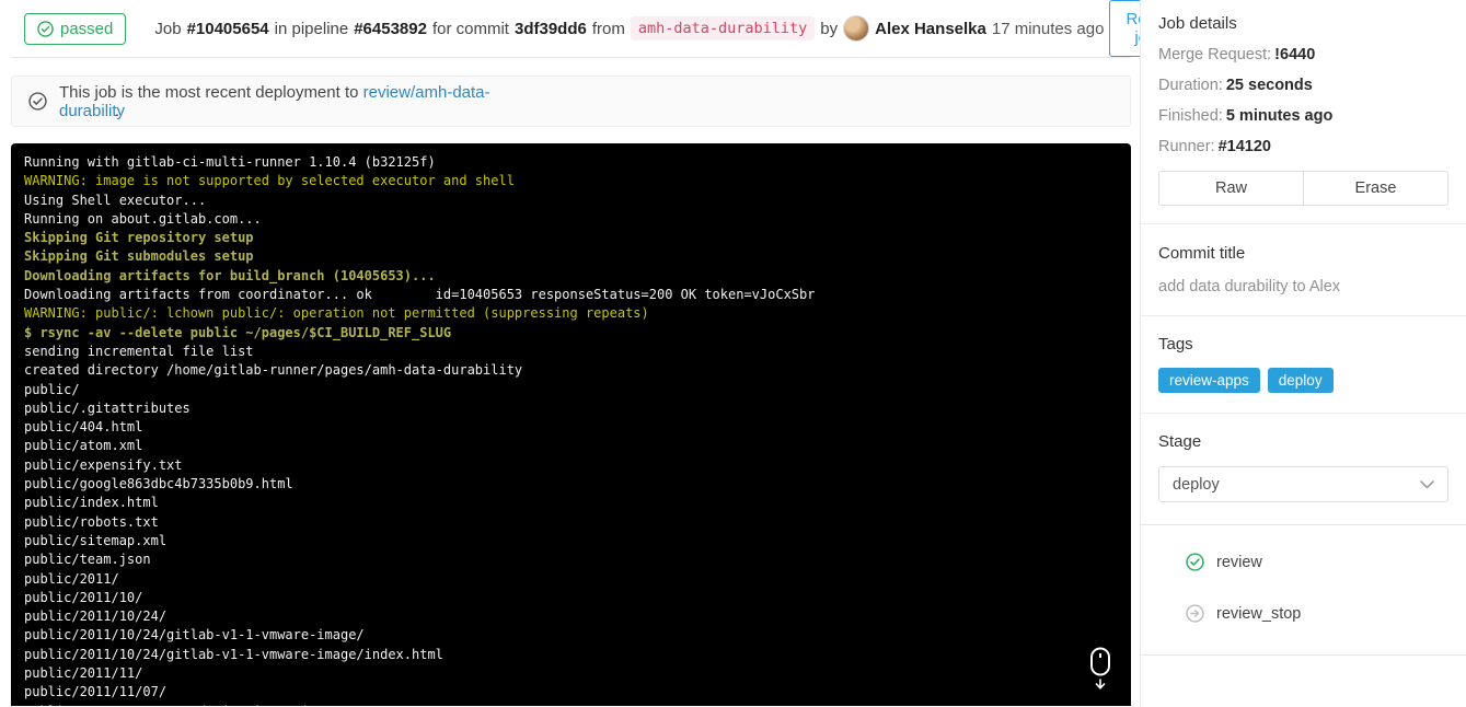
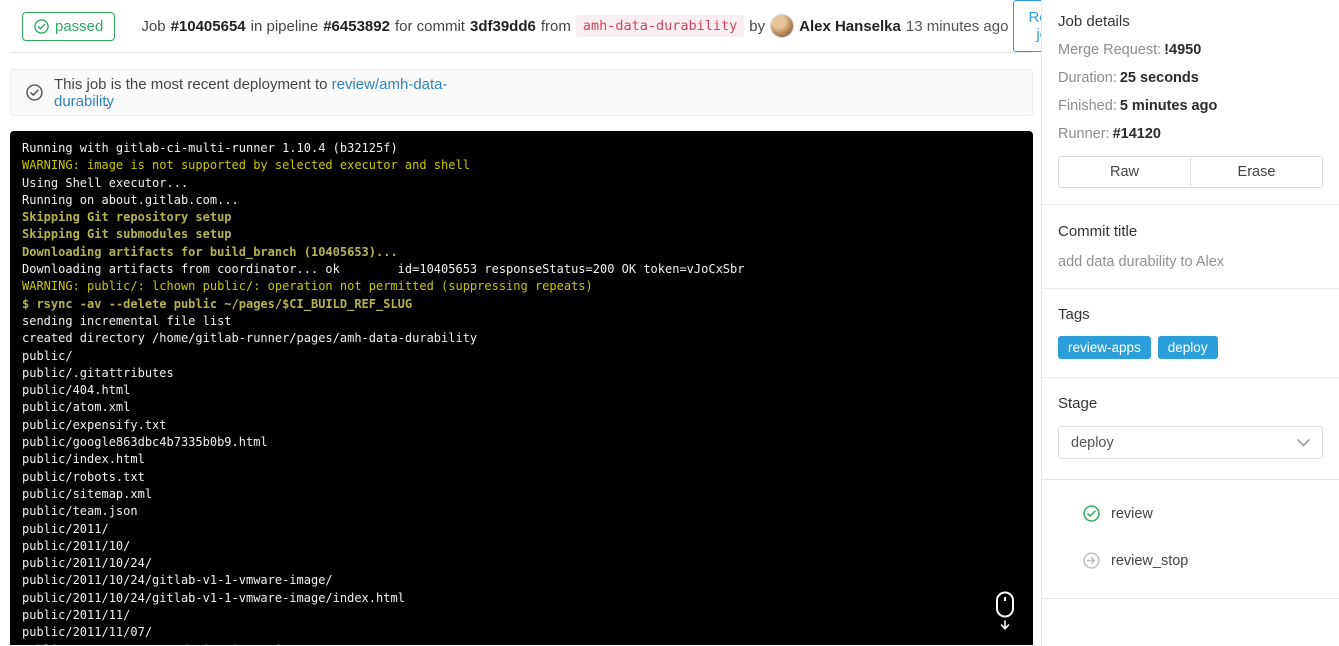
  passed
  Job
  #10405654
  in pipeline
  #6453892
  for commit
  3df39dd6
  from
  amh-data-durability
  by
  Alex Hanselka
- 17 minutes ago
+ 13 minutes ago
  This job is the most recent deployment to review/amh-data-durability.
  Running with gitlab-ci-multi-runner 1.10.4 (b32125f)
  WARNING: image is not supported by selected executor and shell
  Using Shell executor...
  Running on about.gitlab.com...
  Skipping Git repository setup
  Skipping Git submodules setup
  Downloading artifacts for build_branch (10405653)...
  Downloading artifacts from coordinator... ok id=10405653 responseStatus=200 OK token=vJoCxSbr
  WARNING: public/: lchown public/: operation not permitted (suppressing repeats)
  $ rsync -av --delete public ~/pages/$CI_BUILD_REF_SLUG
  sending incremental file list
  created directory /home/gitlab-runner/pages/amh-data-durability
  public/
  public/.gitattributes
  public/404.html
  public/atom.xml
  public/expensify.txt
  public/google863dbc4b7335b0b9.html
  public/index.html
  public/robots.txt
  public/sitemap.xml
  public/team.json
  public/2011/
  public/2011/10/
  public/2011/10/24/
  public/2011/10/24/gitlab-v1-1-vmware-image/
  public/2011/10/24/gitlab-v1-1-vmware-image/index.html
  public/2011/11/
  public/2011/11/07/
  Job details
- Merge Request: !6440
+ Merge Request: !4950
  Duration: 25 seconds
  Finished: 5 minutes ago
  Runner: #14120
  Raw
  Erase
  Commit title
  add data durability to Alex
  Tags
  review-apps
  deploy
  Stage
  deploy
  review
  review_stop
